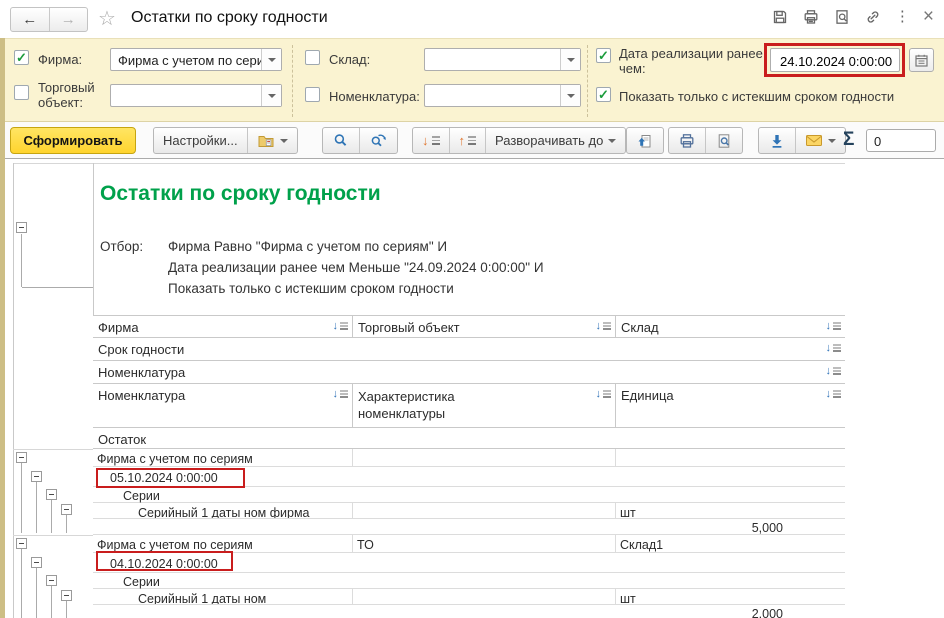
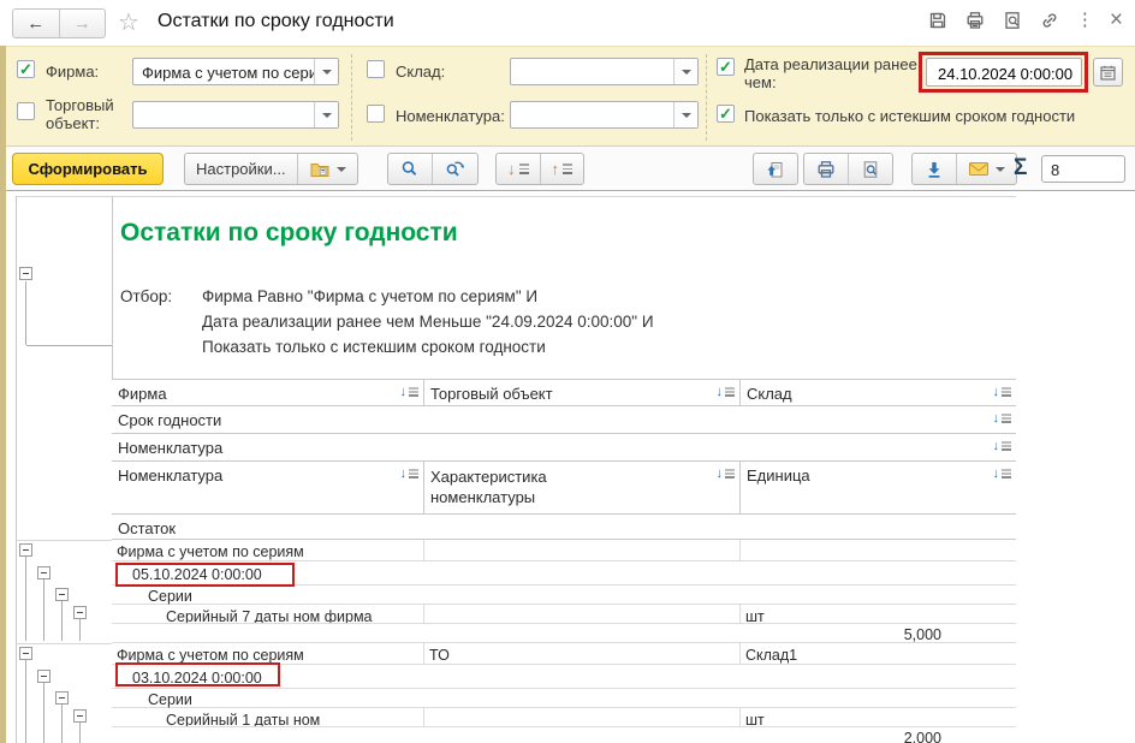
  ←
  →
  ☆
  Остатки по сроку годности
  ⋮
  ×
  ✓
  Фирма:
  Фирма с учетом по сер
  Торговый объект:
  Склад:
  Номенклатура:
  ✓
  Дата реализации ранее чем:
  24.10.2024 0:00:00
  ✓
  Показать только с истекшим сроком годности
  Сформировать
  Настройки...
  ↓
  ↑
- Разворачивать до
  Σ
- 0
+ 8
  Остатки по сроку годности
  Отбор:
  Фирма Равно "Фирма с учетом по сериям" И
  Дата реализации ранее чем Меньше "24.09.2024 0:00:00" И
  Показать только с истекшим сроком годности
  Фирма
  ↓
  Торговый объект
  ↓
  Склад
  ↓
  Срок годности
  ↓
  Номенклатура
  ↓
  Номенклатура
  ↓
  Характеристика номенклатуры
  ↓
  Единица
  ↓
  Остаток
  Фирма с учетом по сериям
  05.10.2024 0:00:00
  Серии
- Серийный 1 даты ном фирма
+ Серийный 7 даты ном фирма
  шт
  5,000
  Фирма с учетом по сериям
  ТО
  Склад1
- 04.10.2024 0:00:00
+ 03.10.2024 0:00:00
  Серии
  Серийный 1 даты ном
  шт
  2,000
